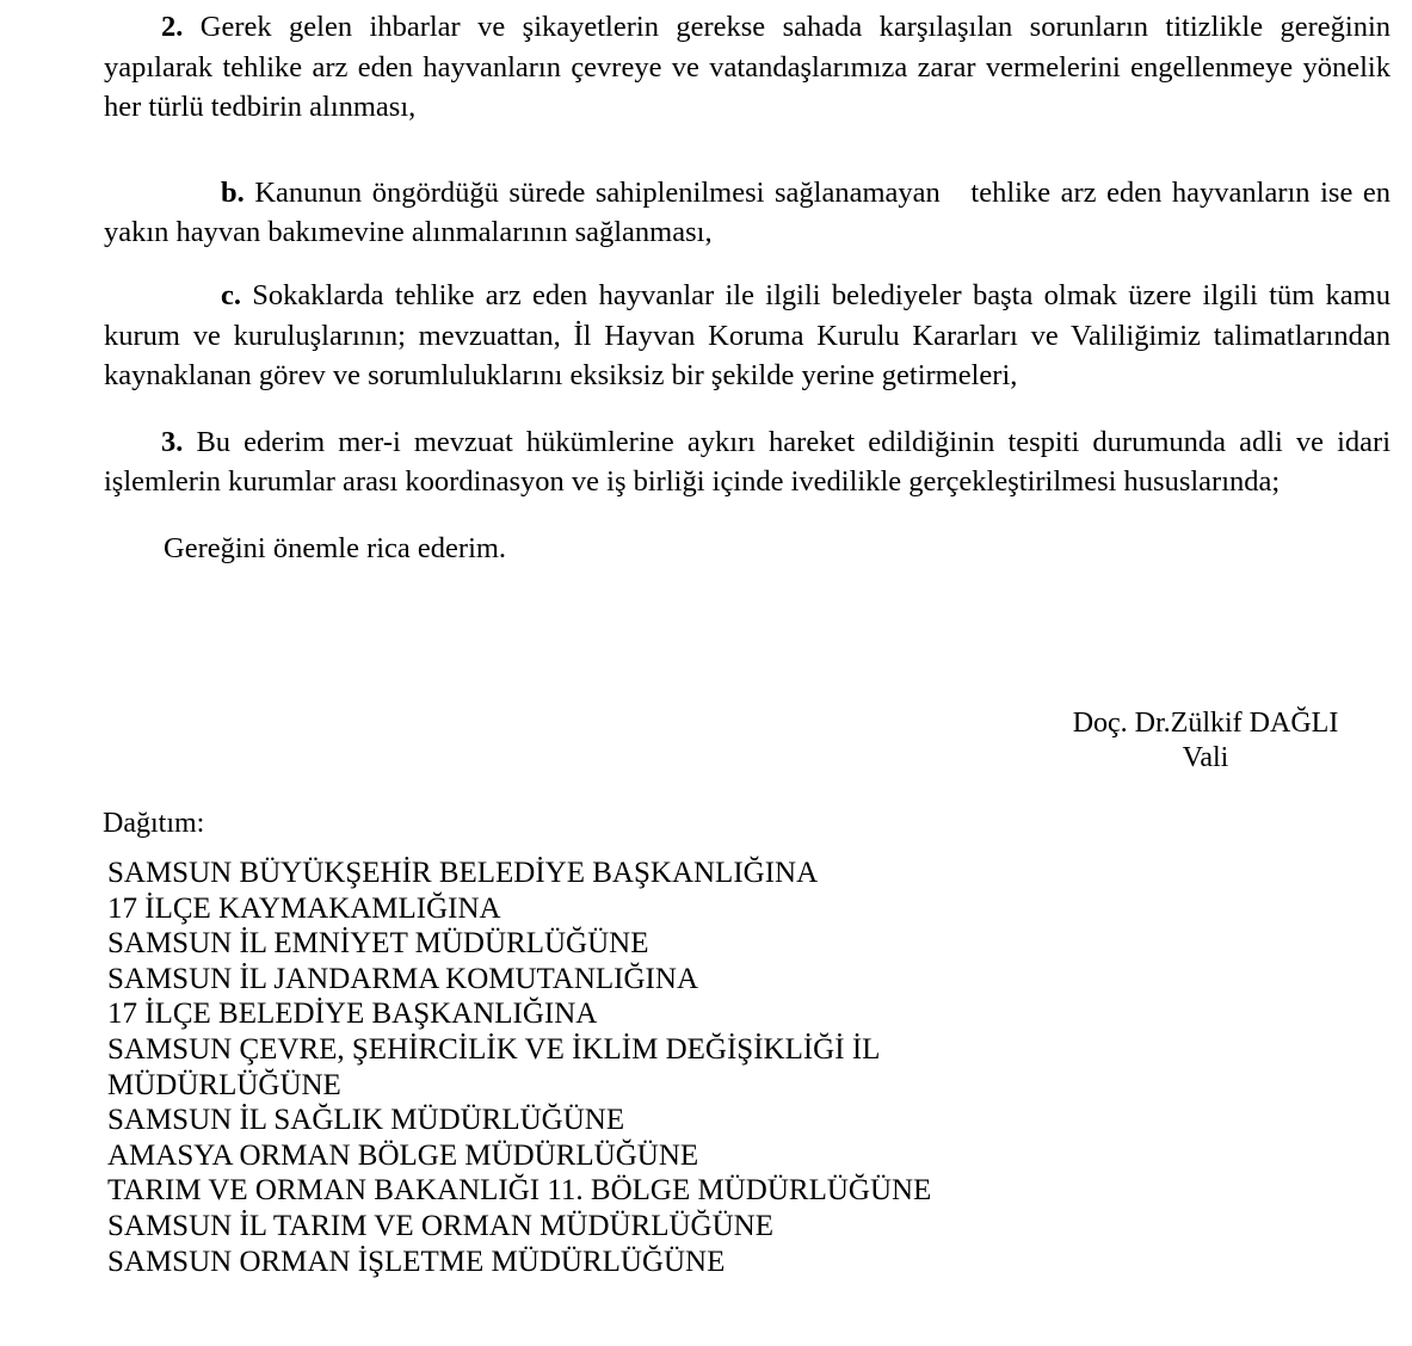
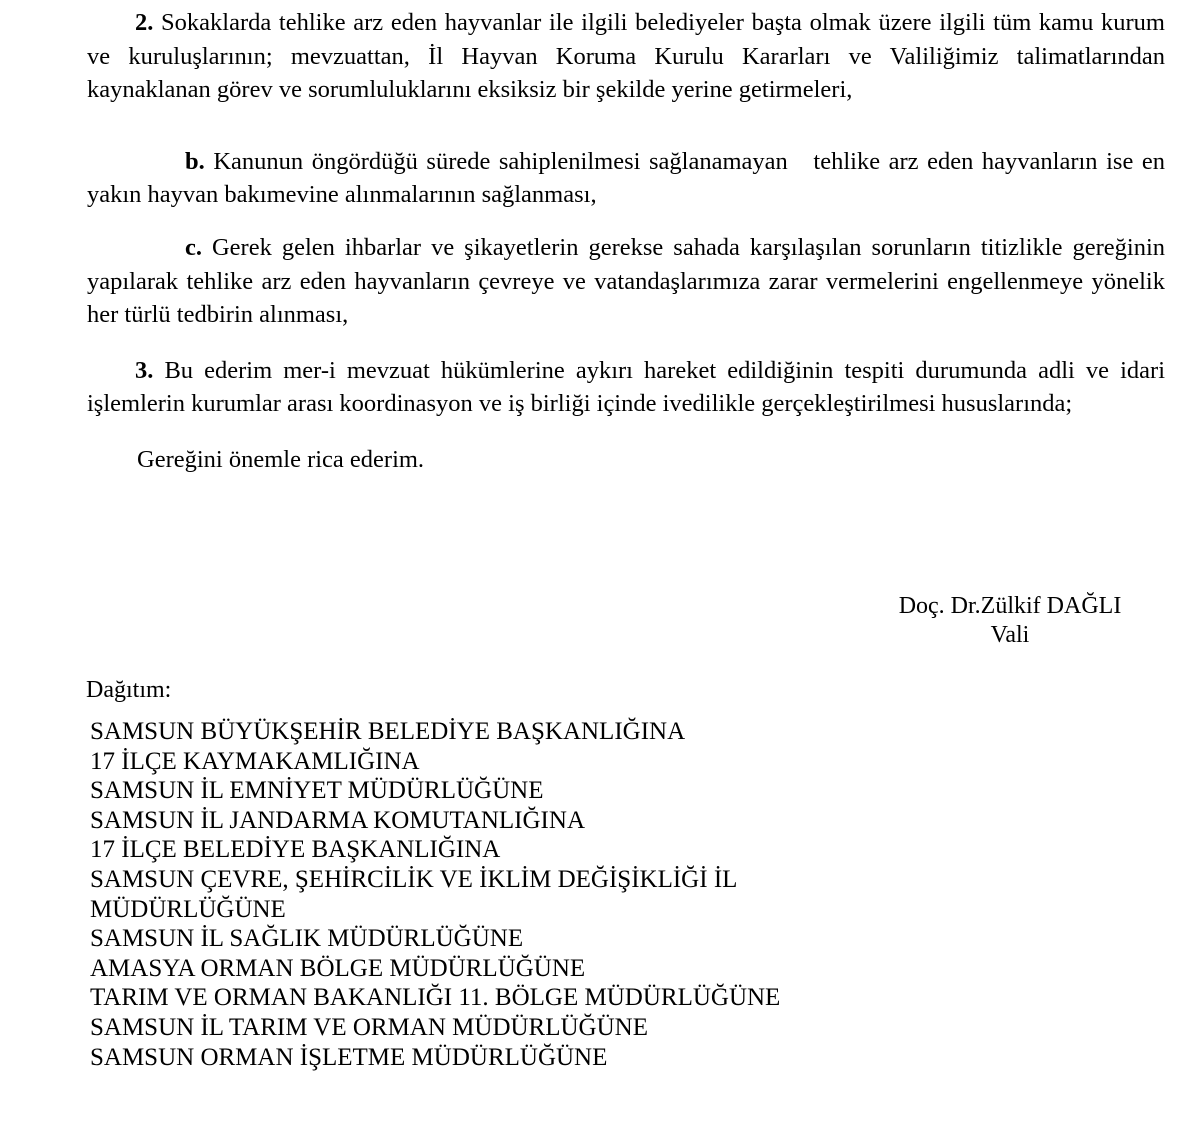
- 2. Gerek gelen ihbarlar ve şikayetlerin gerekse sahada karşılaşılan sorunların titizlikle gereğinin yapılarak tehlike arz eden hayvanların çevreye ve vatandaşlarımıza zarar vermelerini engellenmeye yönelik her türlü tedbirin alınması,
+ 2. Sokaklarda tehlike arz eden hayvanlar ile ilgili belediyeler başta olmak üzere ilgili tüm kamu kurum ve kuruluşlarının; mevzuattan, İl Hayvan Koruma Kurulu Kararları ve Valiliğimiz talimatlarından kaynaklanan görev ve sorumluluklarını eksiksiz bir şekilde yerine getirmeleri,
  b. Kanunun öngördüğü sürede sahiplenilmesi sağlanamayan tehlike arz eden hayvanların ise en yakın hayvan bakımevine alınmalarının sağlanması,
- c. Sokaklarda tehlike arz eden hayvanlar ile ilgili belediyeler başta olmak üzere ilgili tüm kamu kurum ve kuruluşlarının; mevzuattan, İl Hayvan Koruma Kurulu Kararları ve Valiliğimiz talimatlarından kaynaklanan görev ve sorumluluklarını eksiksiz bir şekilde yerine getirmeleri,
+ c. Gerek gelen ihbarlar ve şikayetlerin gerekse sahada karşılaşılan sorunların titizlikle gereğinin yapılarak tehlike arz eden hayvanların çevreye ve vatandaşlarımıza zarar vermelerini engellenmeye yönelik her türlü tedbirin alınması,
  3. Bu ederim mer-i mevzuat hükümlerine aykırı hareket edildiğinin tespiti durumunda adli ve idari işlemlerin kurumlar arası koordinasyon ve iş birliği içinde ivedilikle gerçekleştirilmesi hususlarında;
  Gereğini önemle rica ederim.
  Doç. Dr.Zülkif DAĞLI
  Vali
  Dağıtım:
  SAMSUN BÜYÜKŞEHİR BELEDİYE BAŞKANLIĞINA
  17 İLÇE KAYMAKAMLIĞINA
  SAMSUN İL EMNİYET MÜDÜRLÜĞÜNE
  SAMSUN İL JANDARMA KOMUTANLIĞINA
  17 İLÇE BELEDİYE BAŞKANLIĞINA
  SAMSUN ÇEVRE, ŞEHİRCİLİK VE İKLİM DEĞİŞİKLİĞİ İL
  MÜDÜRLÜĞÜNE
  SAMSUN İL SAĞLIK MÜDÜRLÜĞÜNE
  AMASYA ORMAN BÖLGE MÜDÜRLÜĞÜNE
  TARIM VE ORMAN BAKANLIĞI 11. BÖLGE MÜDÜRLÜĞÜNE
  SAMSUN İL TARIM VE ORMAN MÜDÜRLÜĞÜNE
  SAMSUN ORMAN İŞLETME MÜDÜRLÜĞÜNE
